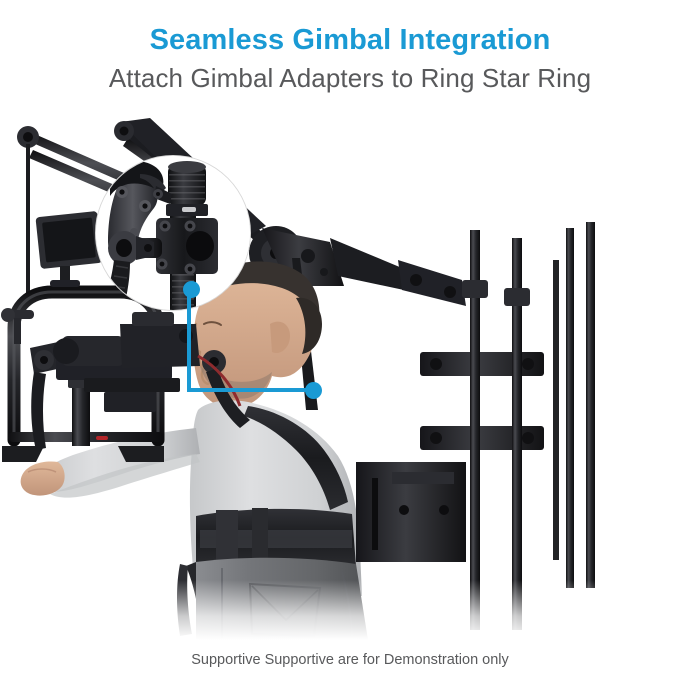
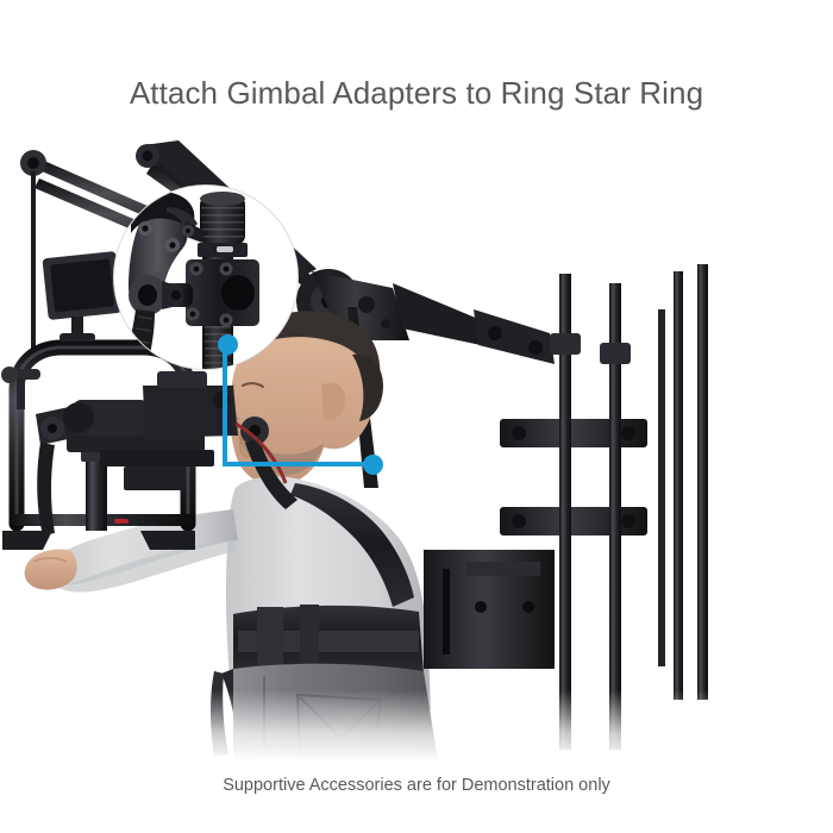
- Seamless Gimbal Integration
  Attach Gimbal Adapters to Ring Star Ring
- Supportive Supportive are for Demonstration only
+ Supportive Accessories are for Demonstration only
